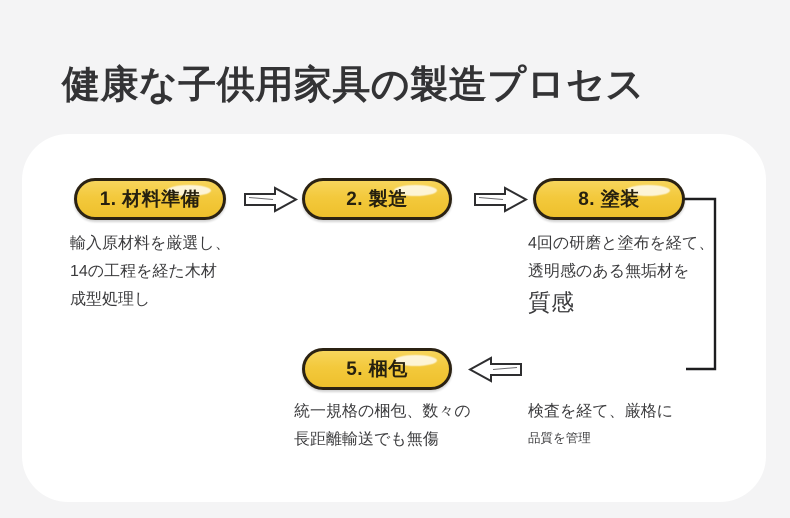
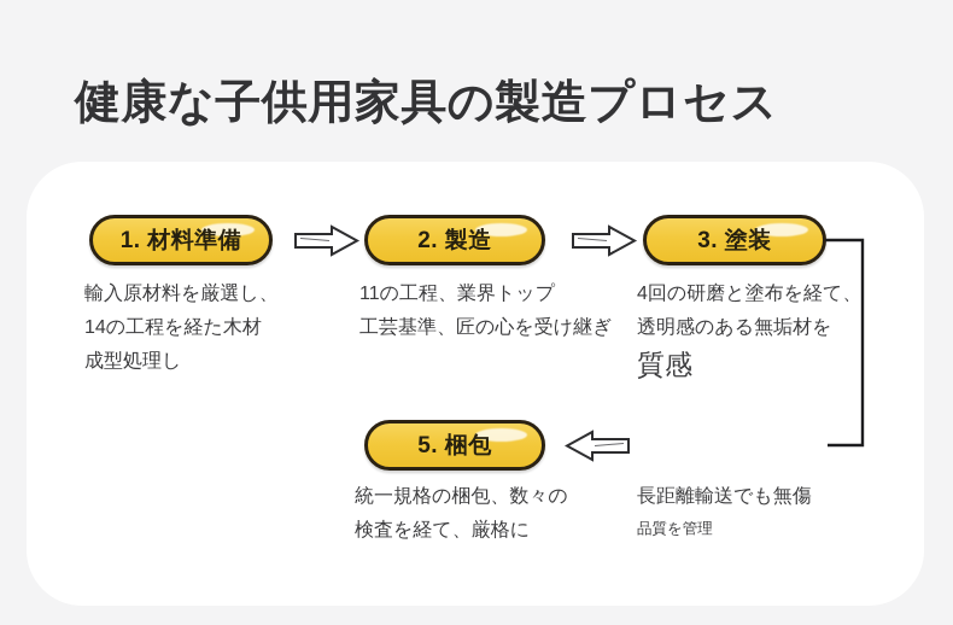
  健康な子供用家具の製造プロセス
  1. 材料準備
  輸入原材料を厳選し、
  14の工程を経た木材
  成型処理し
  2. 製造
+ 11の工程、業界トップ
+ 工芸基準、匠の心を受け継ぎ
- 8. 塗装
+ 3. 塗装
  4回の研磨と塗布を経て、
  透明感のある無垢材を
  質感
- 検査を経て、厳格に
+ 長距離輸送でも無傷
  品質を管理
  5. 梱包
  統一規格の梱包、数々の
- 長距離輸送でも無傷
+ 検査を経て、厳格に
